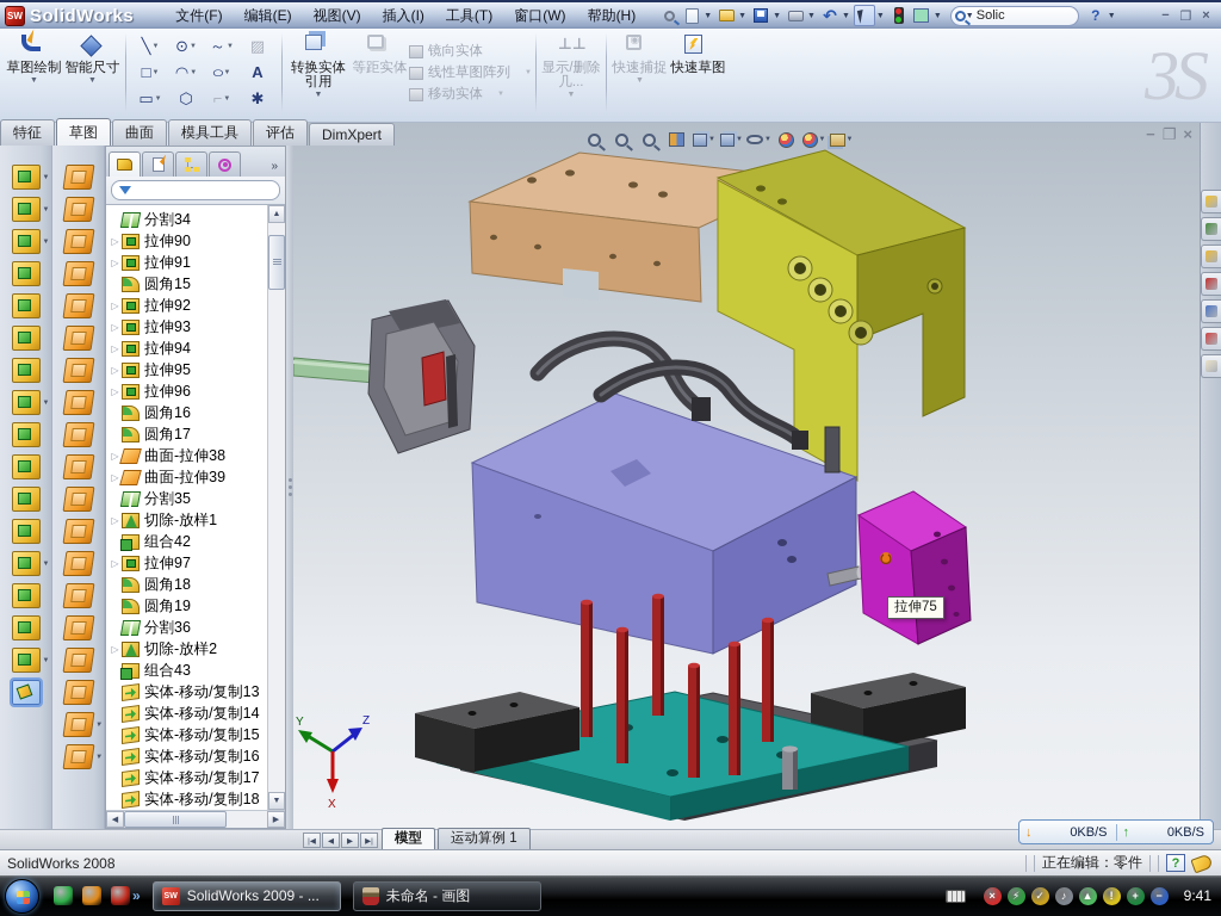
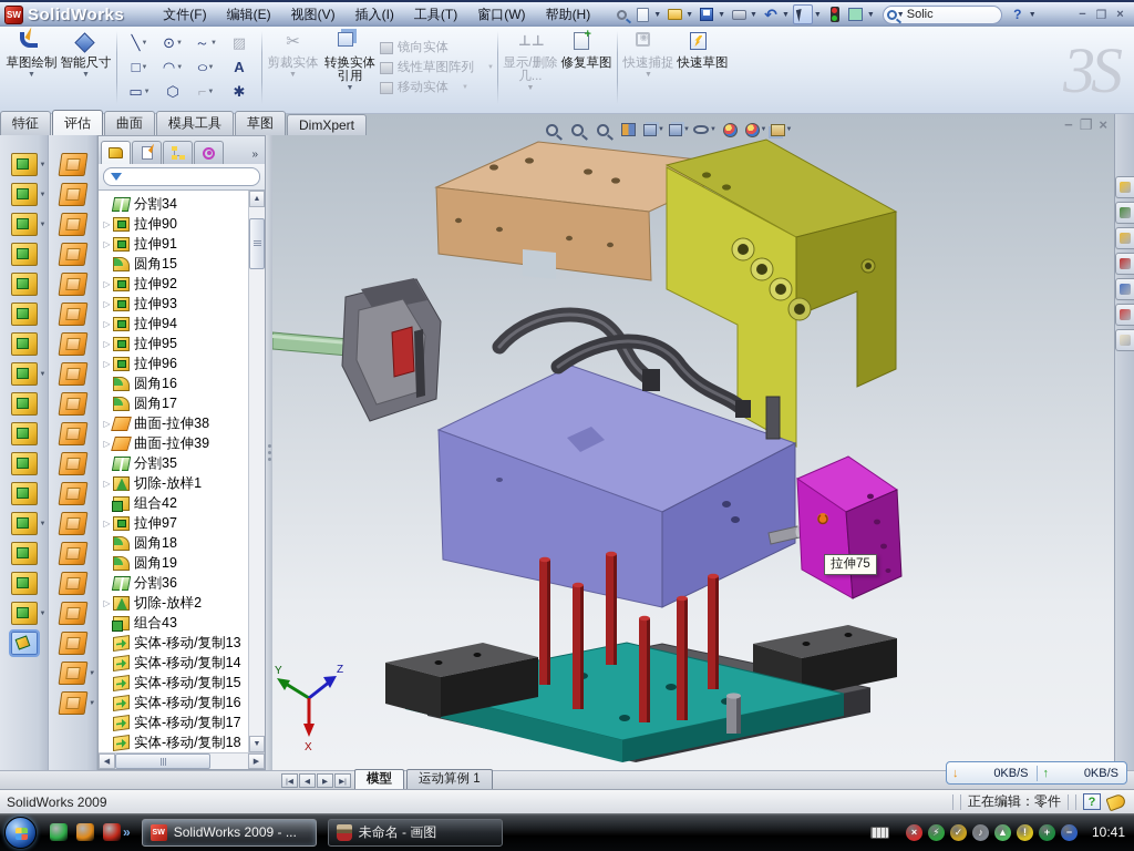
  SW
  SolidWorks
  文件(F)
  编辑(E)
  视图(V)
  插入(I)
  工具(T)
  窗口(W)
  帮助(H)
  ↶
  Solic
  ?
  −
  ❐
  ×
  3S
  草图绘制
  智能尺寸
  ╲
  ⊙
  ～
  ▨
  □
  ◠
  ○
  A
  ▭
  ⬡
  ⌐
  ✱
+ ✂
+ 剪裁实体
  转换实体引用
- 等距实体
  镜向实体
  线性草图阵列
  移动实体
  ⊥⊥
  显示/删除几...
+ 修复草图
  快速捕捉
  快速草图
  特征
- 草图
+ 评估
  曲面
  模具工具
- 评估
+ 草图
  DimXpert
  »
  分割34
  ▷
  拉伸90
  ▷
  拉伸91
  圆角15
  ▷
  拉伸92
  ▷
  拉伸93
  ▷
  拉伸94
  ▷
  拉伸95
  ▷
  拉伸96
  圆角16
  圆角17
  ▷
  曲面-拉伸38
  ▷
  曲面-拉伸39
  分割35
  ▷
  切除-放样1
  组合42
  ▷
  拉伸97
  圆角18
  圆角19
  分割36
  ▷
  切除-放样2
  组合43
  实体-移动/复制13
  实体-移动/复制14
  实体-移动/复制15
  实体-移动/复制16
  实体-移动/复制17
  实体-移动/复制18
  Y
  Z
  X
  −
  ❐
  ×
  拉伸75
  ↓
  0KB/S
  ↑
  0KB/S
  模型
  运动算例 1
- SolidWorks 2008
+ SolidWorks 2009
  正在编辑：零件
  ?
  »
  SolidWorks 2009 - ...
  未命名 - 画图
  ×
  ⚡
  ✓
  ♪
  ▲
  !
  +
  −
- 9:41
+ 10:41
